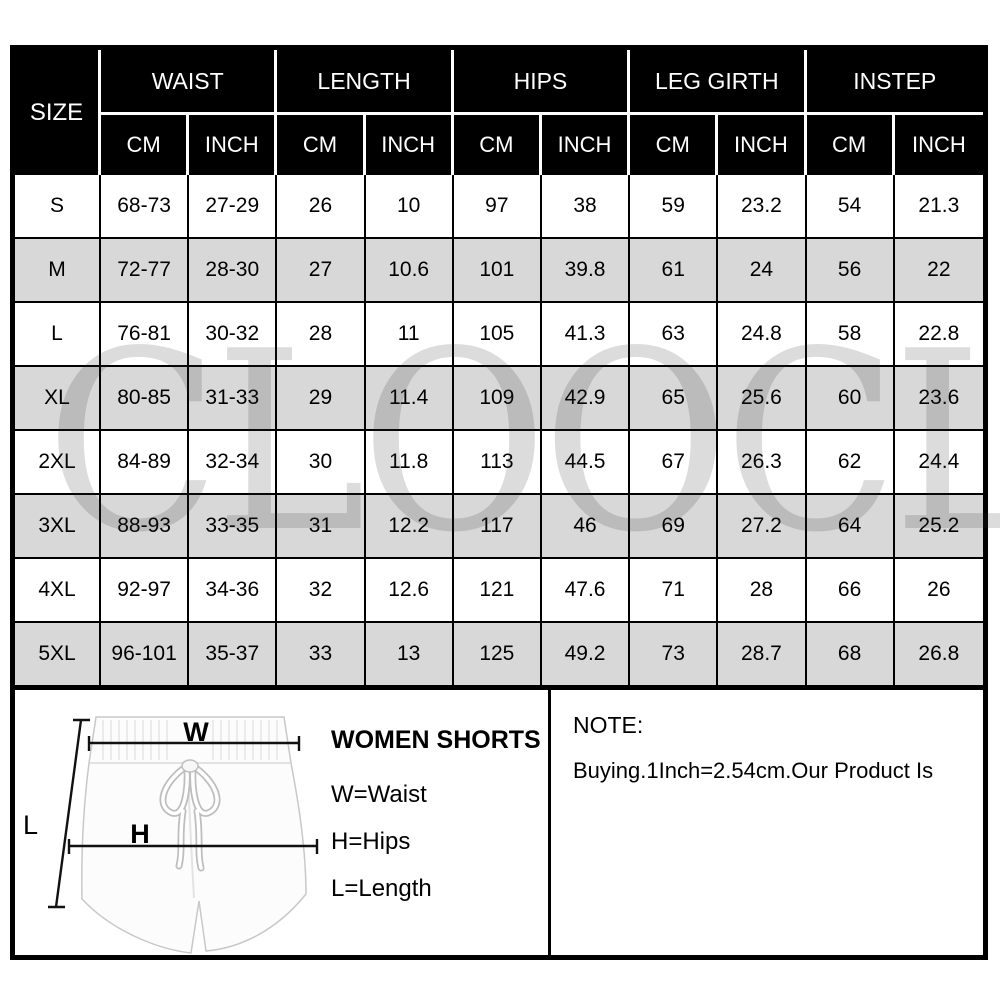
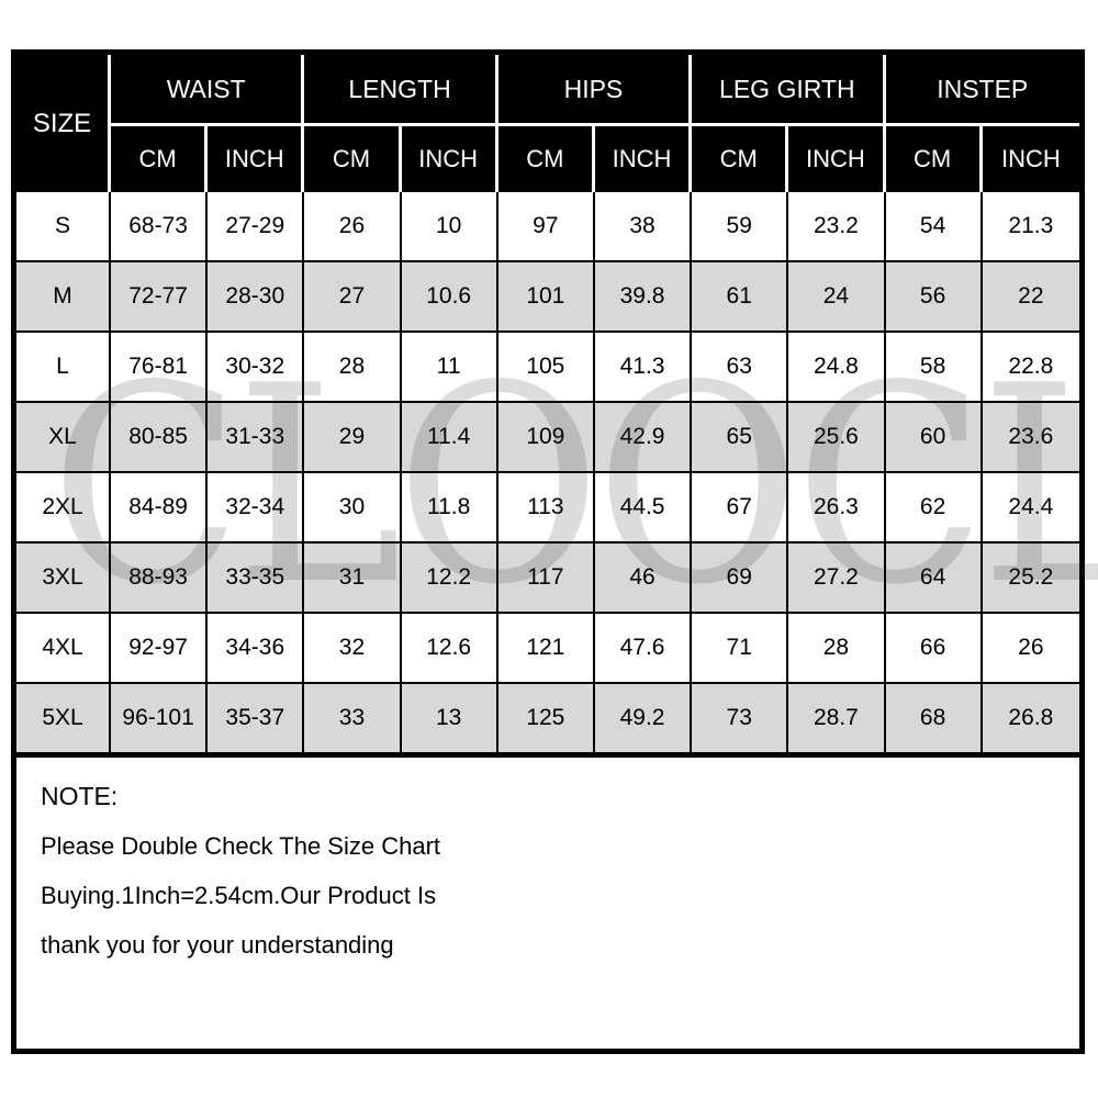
  CLOOCL
  SIZE	WAIST	LENGTH	HIPS	LEG GIRTH	INSTEP
  CM	INCH	CM	INCH	CM	INCH	CM	INCH	CM	INCH
  S	68-73	27-29	26	10	97	38	59	23.2	54	21.3
  M	72-77	28-30	27	10.6	101	39.8	61	24	56	22
  L	76-81	30-32	28	11	105	41.3	63	24.8	58	22.8
  XL	80-85	31-33	29	11.4	109	42.9	65	25.6	60	23.6
  2XL	84-89	32-34	30	11.8	113	44.5	67	26.3	62	24.4
  3XL	88-93	33-35	31	12.2	117	46	69	27.2	64	25.2
  4XL	92-97	34-36	32	12.6	121	47.6	71	28	66	26
  5XL	96-101	35-37	33	13	125	49.2	73	28.7	68	26.8
- W
- H
- L
- WOMEN SHORTS
- W=Waist
- H=Hips
- L=Length
  NOTE:
+ Please Double Check The Size Chart
  Buying.1Inch=2.54cm.Our Product Is
+ thank you for your understanding
